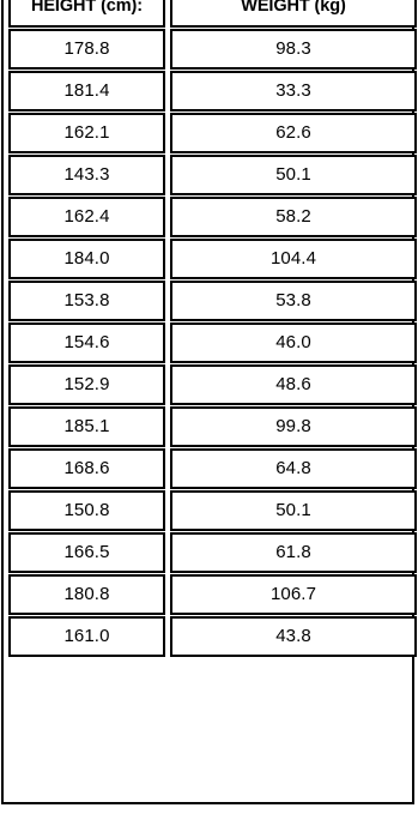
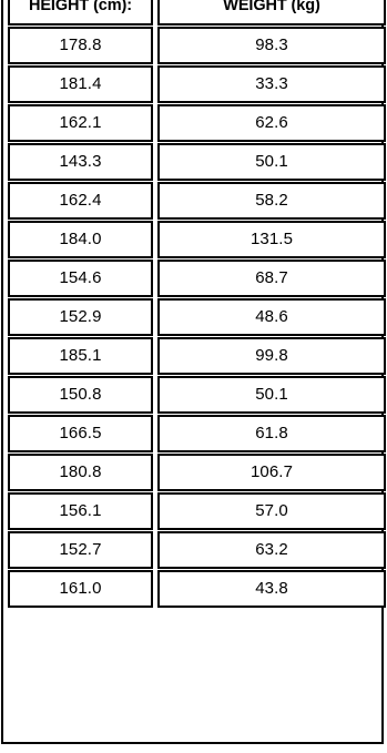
  HEIGHT (cm):	WEIGHT (kg)
  178.8	98.3
  181.4	33.3
  162.1	62.6
  143.3	50.1
  162.4	58.2
- 184.0	104.4
+ 184.0	131.5
- 153.8	53.8
- 154.6	46.0
+ 154.6	68.7
  152.9	48.6
  185.1	99.8
- 168.6	64.8
  150.8	50.1
  166.5	61.8
  180.8	106.7
+ 156.1	57.0
+ 152.7	63.2
  161.0	43.8
